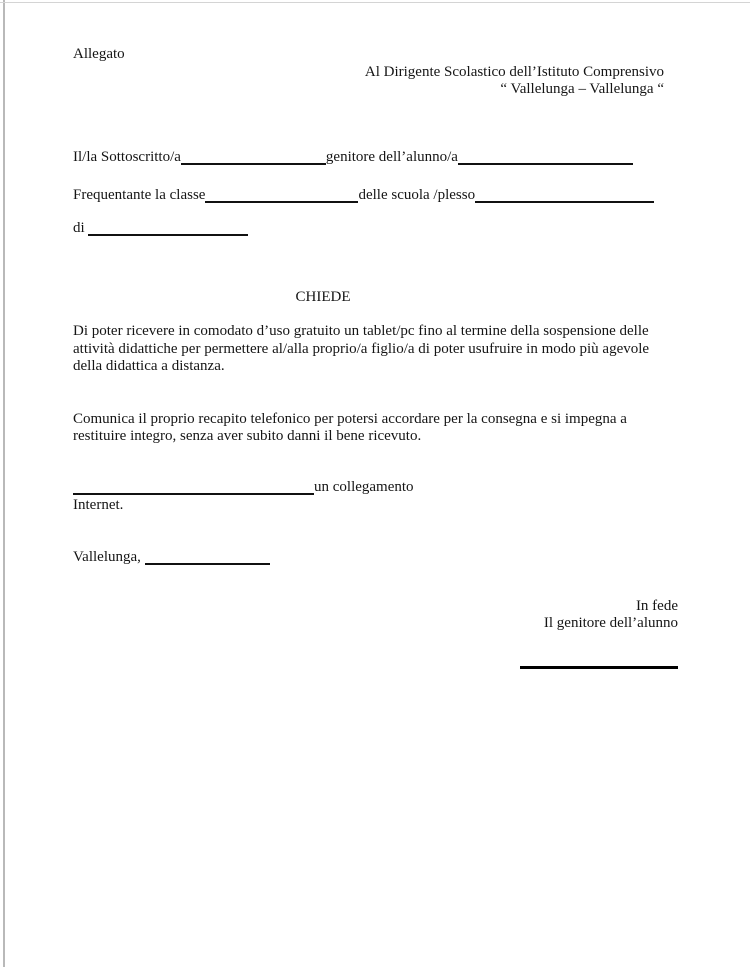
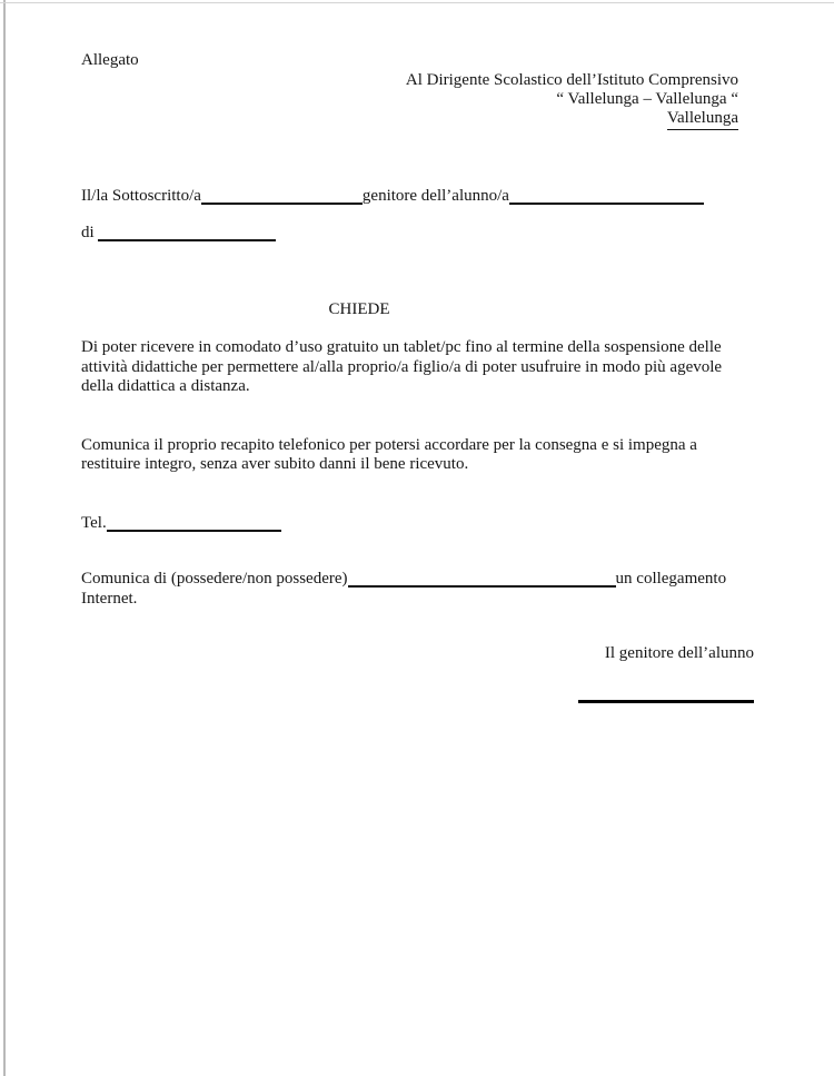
  Allegato
  Al Dirigente Scolastico dell’Istituto Comprensivo
  “ Vallelunga – Vallelunga “
+ Vallelunga
  Il/la Sottoscritto/a genitore dell’alunno/a
- Frequentante la classe delle scuola /plesso
  di
  CHIEDE
  Di poter ricevere in comodato d’uso gratuito un tablet/pc fino al termine della sospensione delle attività didattiche per permettere al/alla proprio/a figlio/a di poter usufruire in modo più agevole della didattica a distanza.
  Comunica il proprio recapito telefonico per potersi accordare per la consegna e si impegna a restituire integro, senza aver subito danni il bene ricevuto.
+ Tel.
+ Comunica di (possedere/non possedere)
  un collegamento
  Internet.
- Vallelunga,
- In fede
  Il genitore dell’alunno
